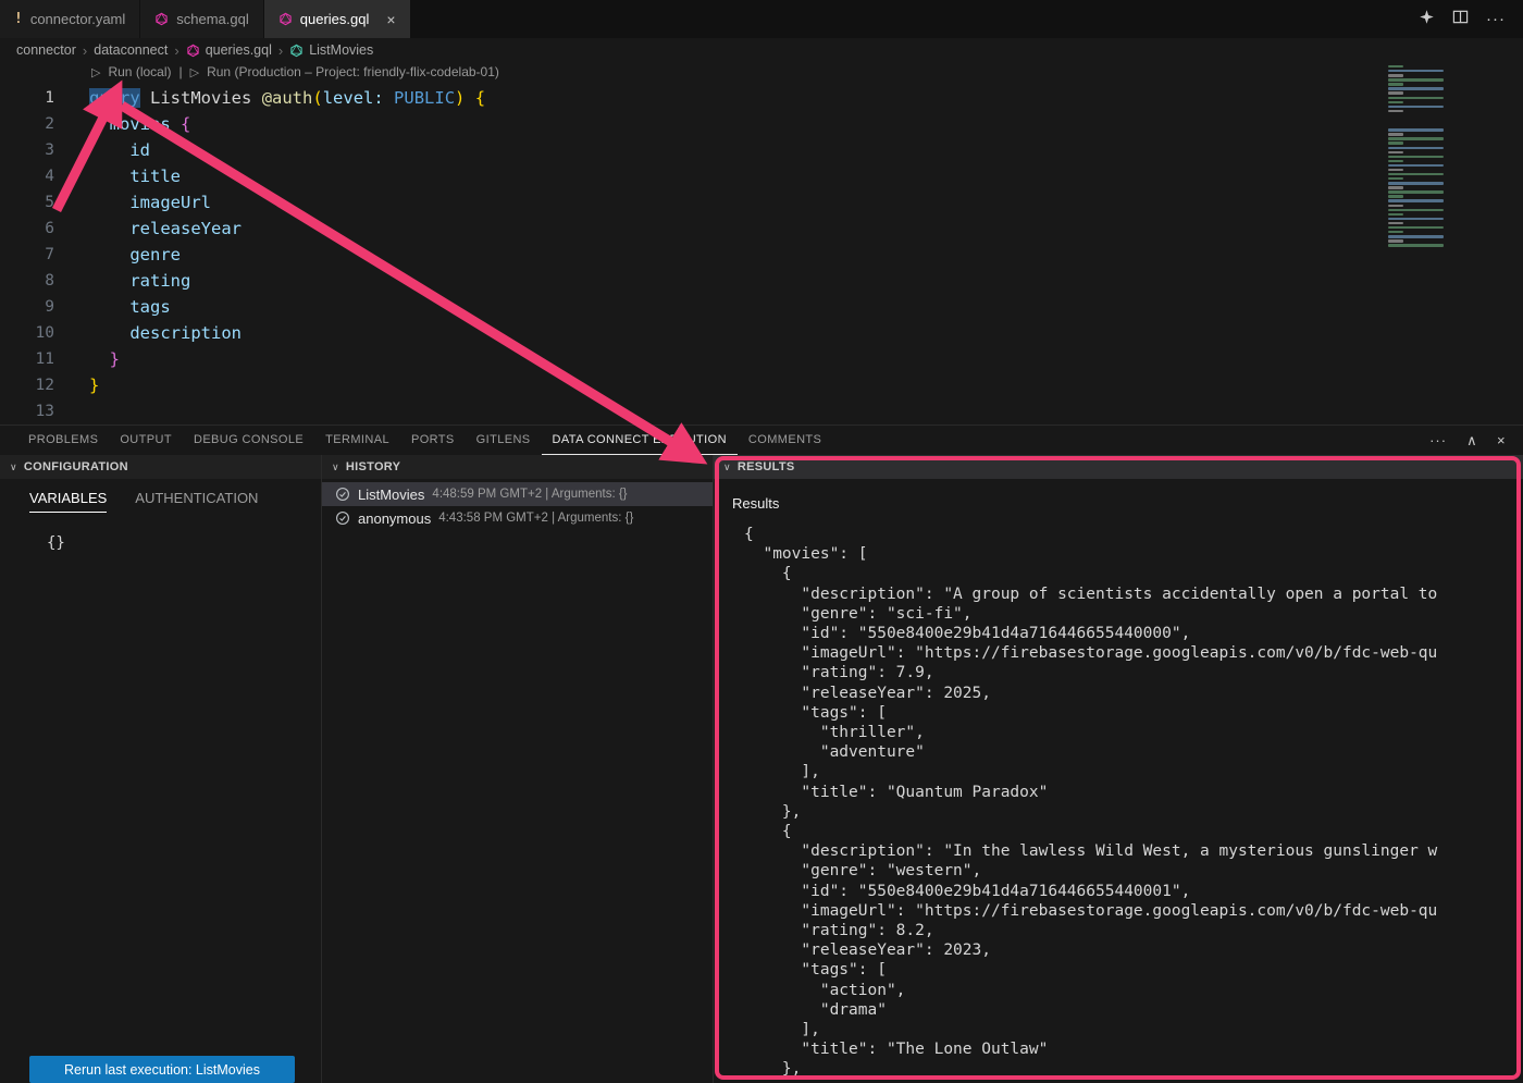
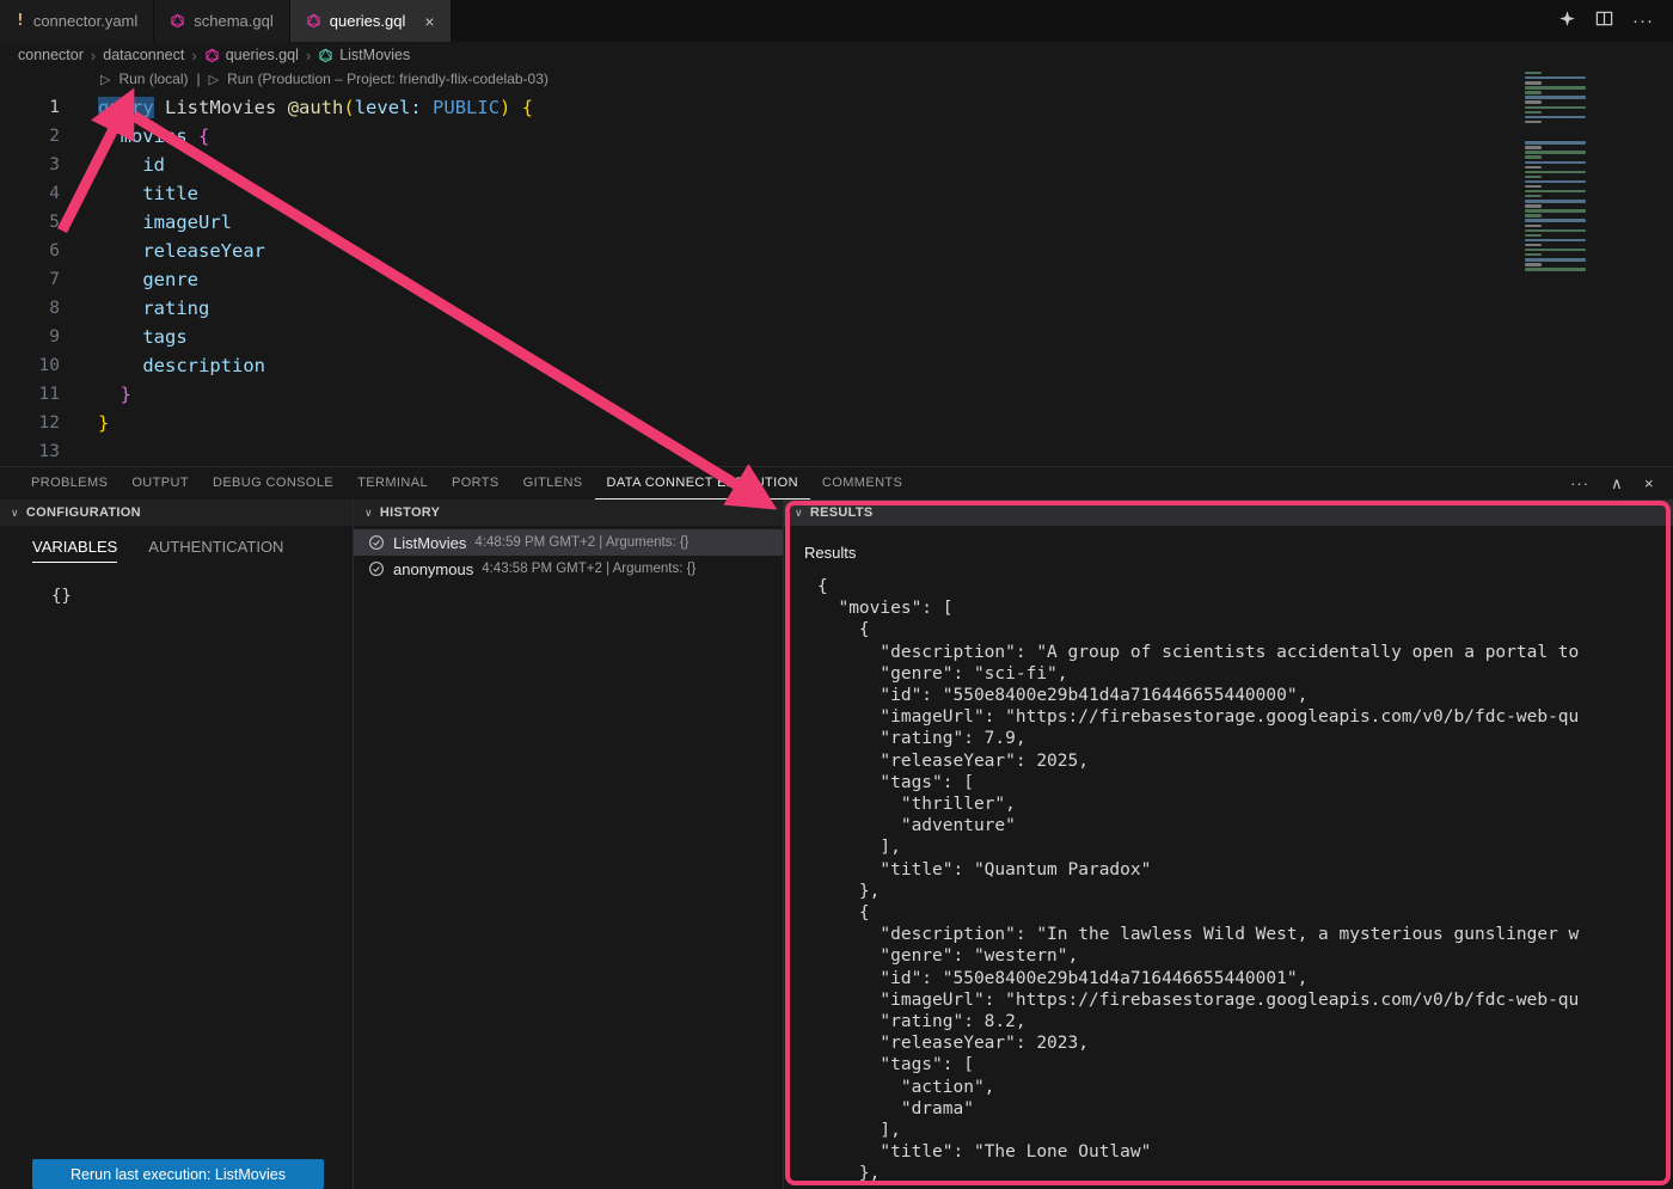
  !
  connector.yaml
  schema.gql
  queries.gql
  ×
  ···
  connector
  ›
  dataconnect
  ›
  queries.gql
  ›
  ListMovies
  ▷
  Run (local)
  |
  ▷
- Run (Production – Project: friendly-flix-codelab-01)
+ Run (Production – Project: friendly-flix-codelab-03)
  1
  query ListMovies @auth(level: PUBLIC) {
  2
  movs {
  3
  id
  4
  title
  5
  imageUrl
  6
  releaseYear
  7
  genre
  8
  rating
  9
  tags
  10
  description
  11
  }
  12
  }
  13
  PROBLEMS
  OUTPUT
  DEBUG CONSOLE
  TERMINAL
  PORTS
  GITLENS
  DATA CONNECT ECUTION
  COMMENTS
  ···
  ∧
  ×
  ∨
  CONFIGURATION
  VARIABLES
  AUTHENTICATION
  {}
  Rerun last execution: ListMovies
  ∨
  HISTORY
  ListMovies
  4:48:59 PM GMT+2 | Arguments: {}
  anonymous
  4:43:58 PM GMT+2 | Arguments: {}
  ∨
  RESULTS
  Results
  {
  "movies": [
  {
  "description": "A group of scientists accidentally open a portal to
  "genre": "sci-fi",
  "id": "550e8400e29b41d4a716446655440000",
  "imageUrl": "https://firebasestorage.googleapis.com/v0/b/fdc-web-qu
  "rating": 7.9,
  "releaseYear": 2025,
  "tags": [
  "thriller",
  "adventure"
  ],
  "title": "Quantum Paradox"
  },
  {
  "description": "In the lawless Wild West, a mysterious gunslinger w
  "genre": "western",
  "id": "550e8400e29b41d4a716446655440001",
  "imageUrl": "https://firebasestorage.googleapis.com/v0/b/fdc-web-qu
  "rating": 8.2,
  "releaseYear": 2023,
  "tags": [
  "action",
  "drama"
  ],
  "title": "The Lone Outlaw"
  },
